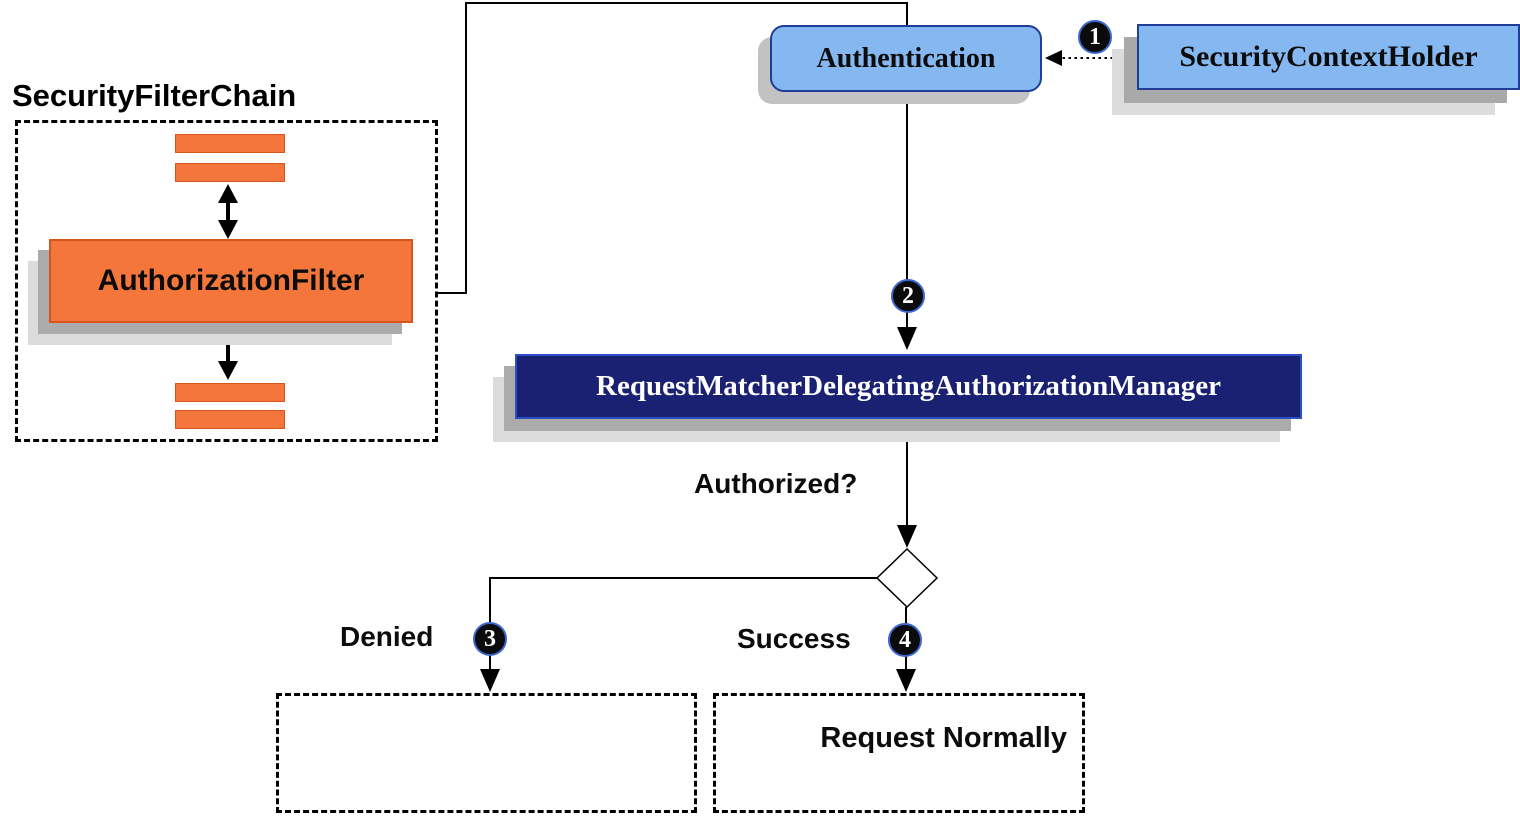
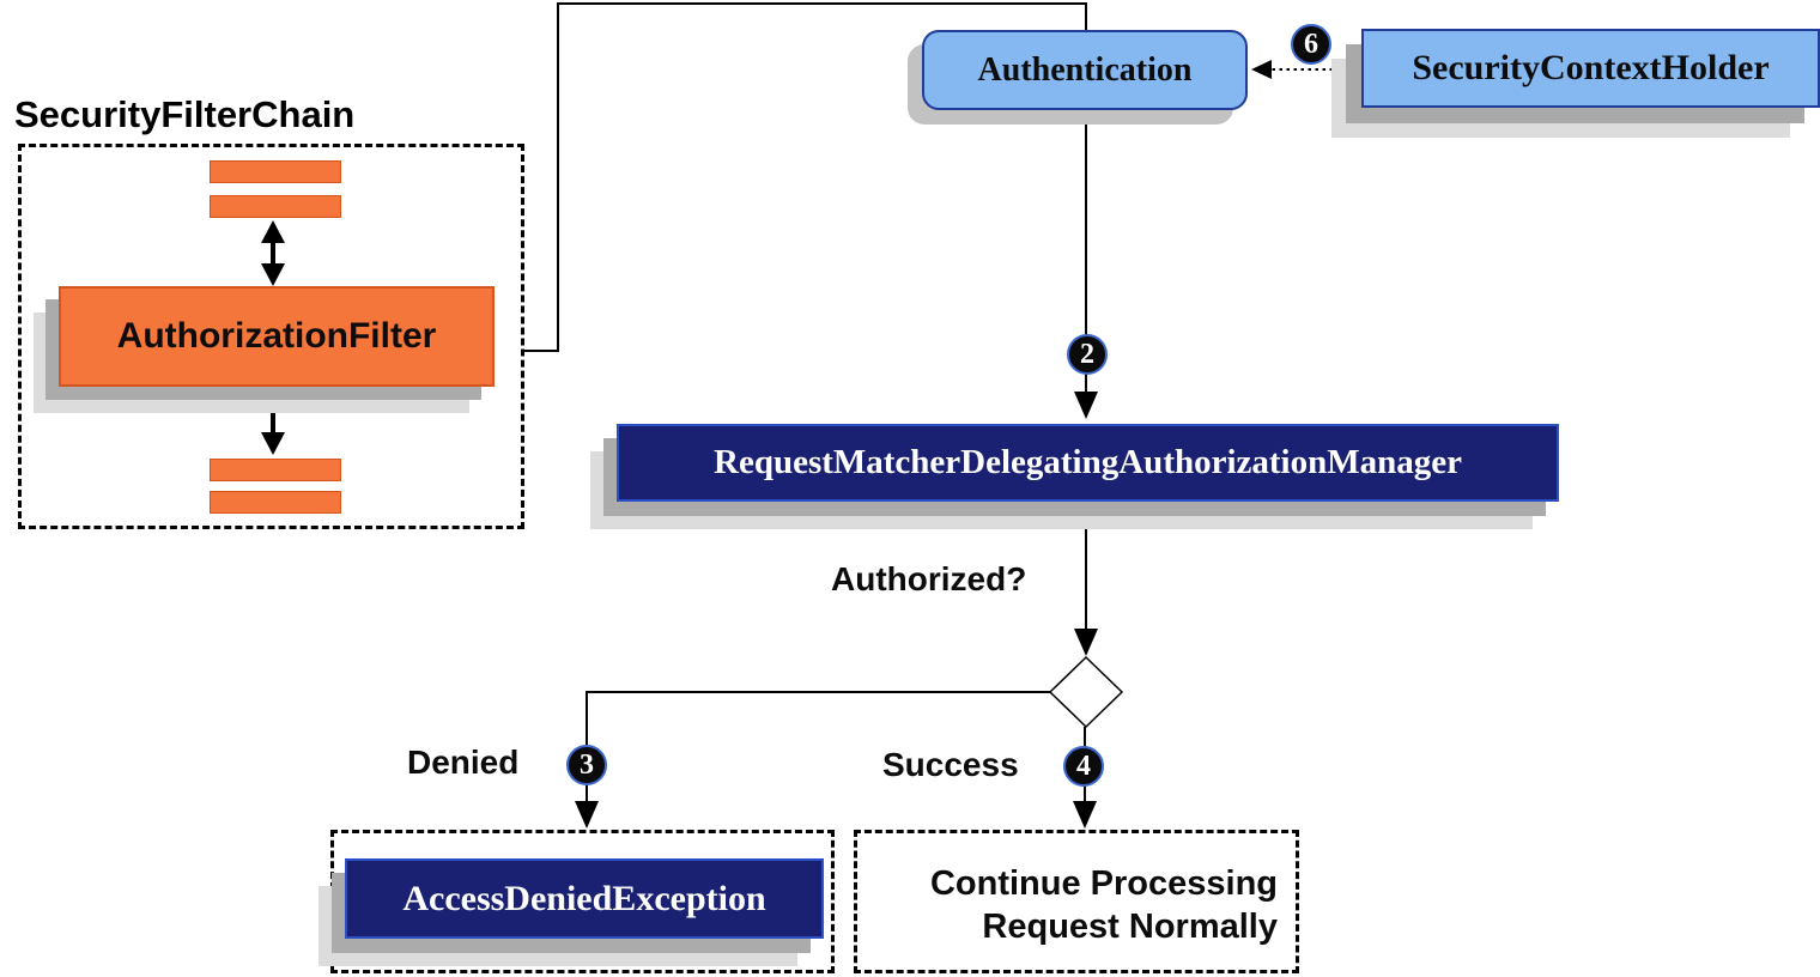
  SecurityFilterChain
  AuthorizationFilter
  Authentication
  SecurityContextHolder
  RequestMatcherDelegatingAuthorizationManager
  Authorized?
  Denied
  Success
+ AccessDeniedException
+ Continue Processing
  Request Normally
- 1
+ 6
  2
  3
  4
